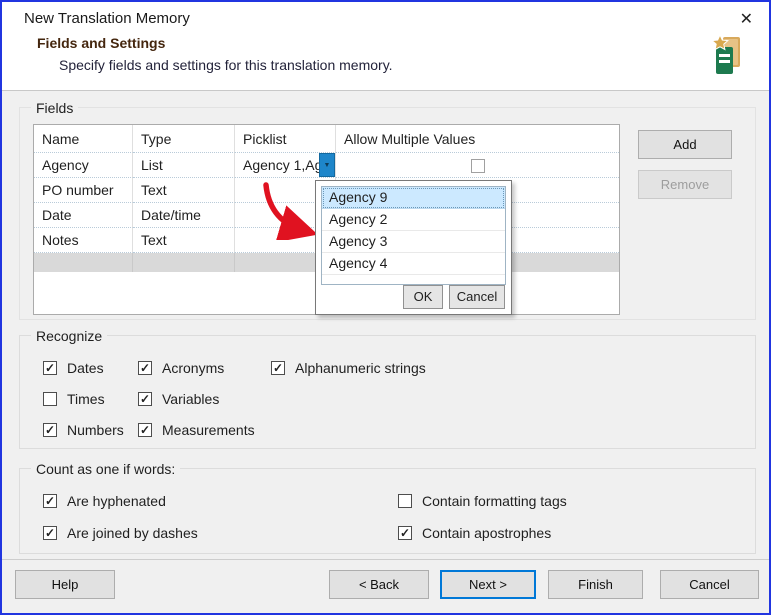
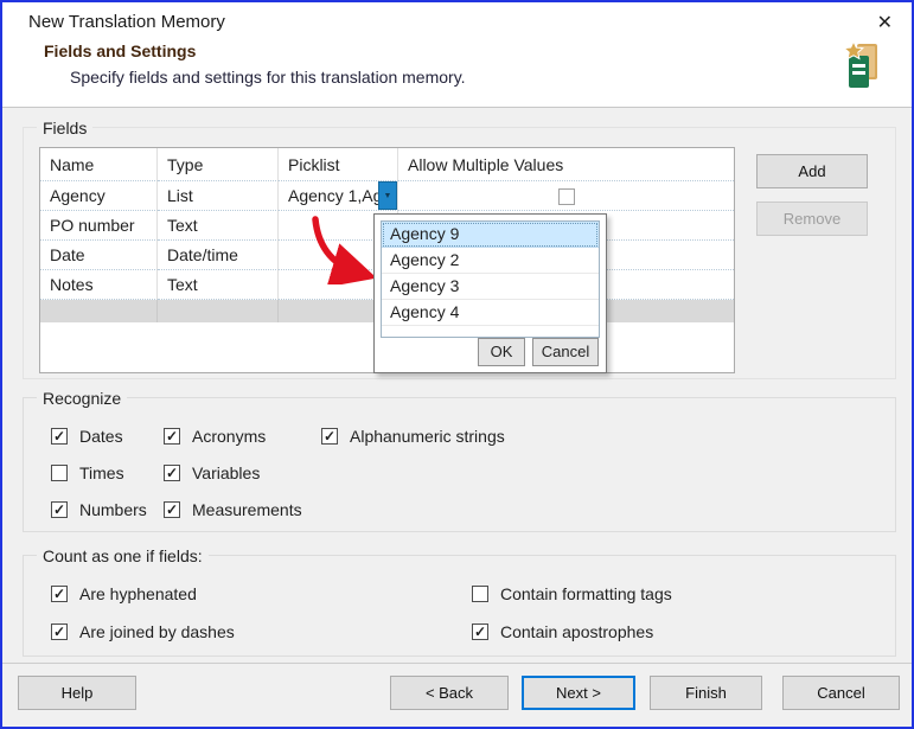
  New Translation Memory
  ✕
  Fields and Settings
  Specify fields and settings for this translation memory.
  Fields
  Name
  Type
  Picklist
  Allow Multiple Values
  Agency
  List
  Agency 1,Ag
  PO number
  Text
  Date
  Date/time
  Notes
  Text
  Add
  Remove
  Agency 9
  Agency 2
  Agency 3
  Agency 4
  OK
  Cancel
  Recognize
  ✓
  Dates
  ✓
  Acronyms
  ✓
  Alphanumeric strings
  Times
  ✓
  Variables
  ✓
  Numbers
  ✓
  Measurements
- Count as one if words:
+ Count as one if fields:
  ✓
  Are hyphenated
  Contain formatting tags
  ✓
  Are joined by dashes
  ✓
  Contain apostrophes
  Help
  < Back
  Next >
  Finish
  Cancel
